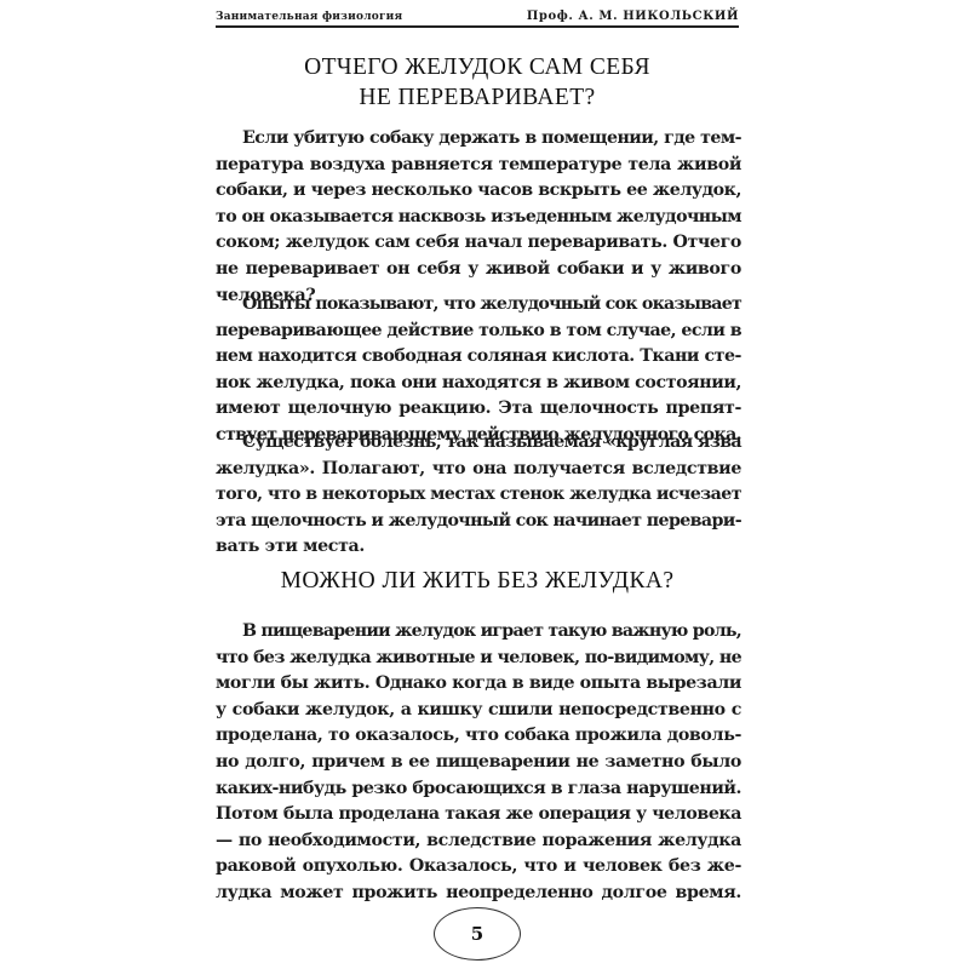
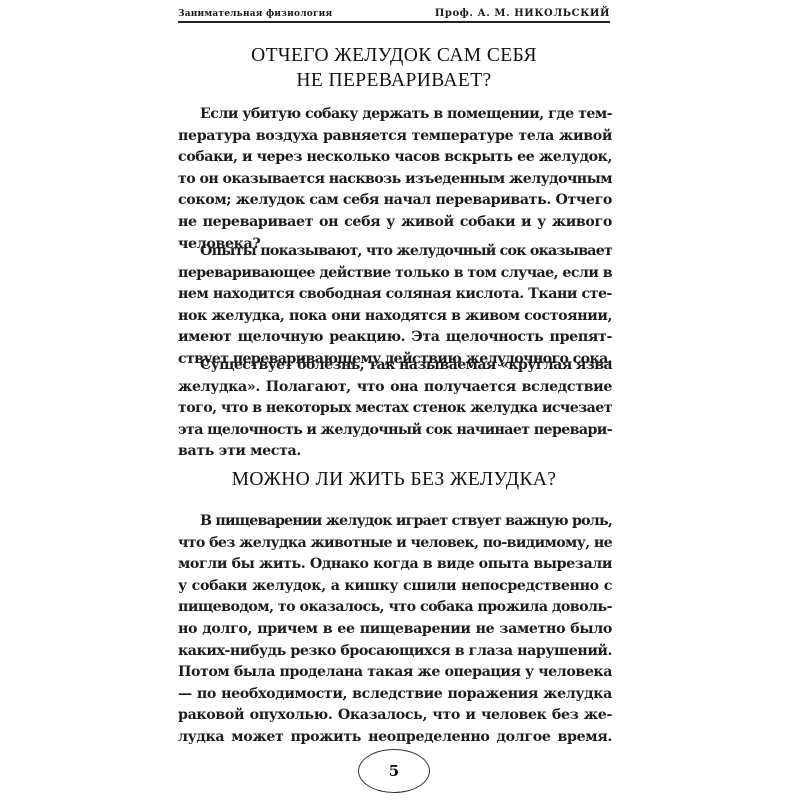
  Занимательная физиология
  Проф. А. М. НИКОЛЬСКИЙ
  ОТЧЕГО ЖЕЛУДОК САМ СЕБЯ
  НЕ ПЕРЕВАРИВАЕТ?
  Если убитую собаку держать в помещении, где тем-
  пература воздуха равняется температуре тела живой
  собаки, и через несколько часов вскрыть ее желудок,
  то он оказывается насквозь изъеденным желудочным
  соком; желудок сам себя начал переваривать. Отчего
  не переваривает он себя у живой собаки и у живого
  человека?
  Опыты показывают, что желудочный сок оказывает
  переваривающее действие только в том случае, если в
  нем находится свободная соляная кислота. Ткани сте-
  нок желудка, пока они находятся в живом состоянии,
  имеют щелочную реакцию. Эта щелочность препят-
  ствует переваривающему действию желудочного сока.
  Существует болезнь, так называемая «круглая язва
  желудка». Полагают, что она получается вследствие
  того, что в некоторых местах стенок желудка исчезает
  эта щелочность и желудочный сок начинает перевари-
  вать эти места.
  МОЖНО ЛИ ЖИТЬ БЕЗ ЖЕЛУДКА?
- В пищеварении желудок играет такую важную роль,
+ В пищеварении желудок играет ствует важную роль,
  что без желудка животные и человек, по-видимому, не
  могли бы жить. Однако когда в виде опыта вырезали
  у собаки желудок, а кишку сшили непосредственно с
- проделана, то оказалось, что собака прожила доволь-
+ пищеводом, то оказалось, что собака прожила доволь-
  но долго, причем в ее пищеварении не заметно было
  каких-нибудь резко бросающихся в глаза нарушений.
  Потом была проделана такая же операция у человека
  — по необходимости, вследствие поражения желудка
  раковой опухолью. Оказалось, что и человек без же-
  лудка может прожить неопределенно долгое время.
  5
